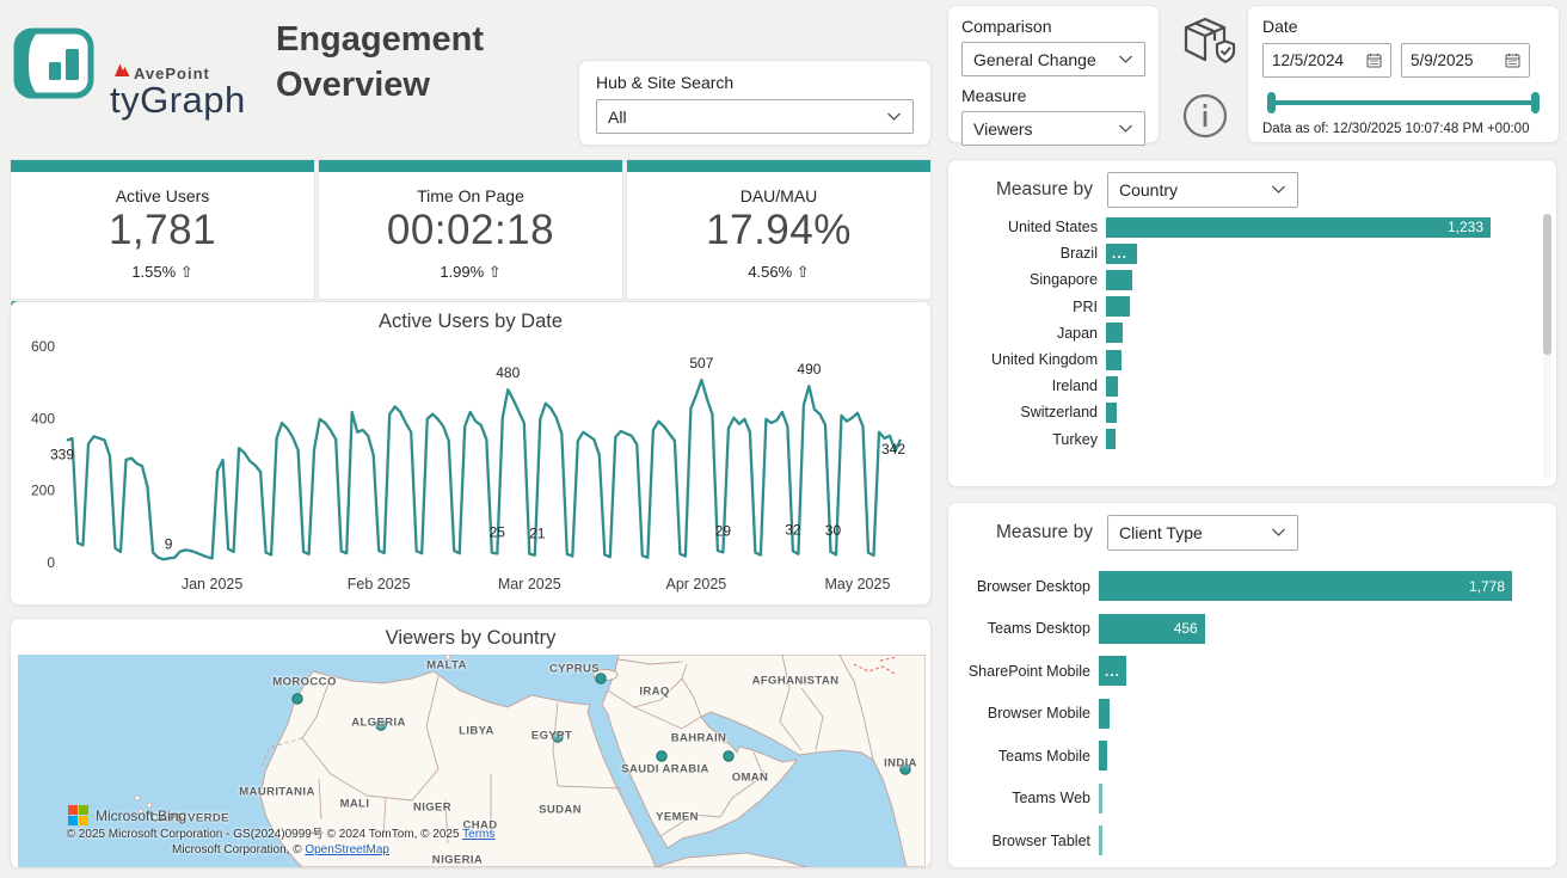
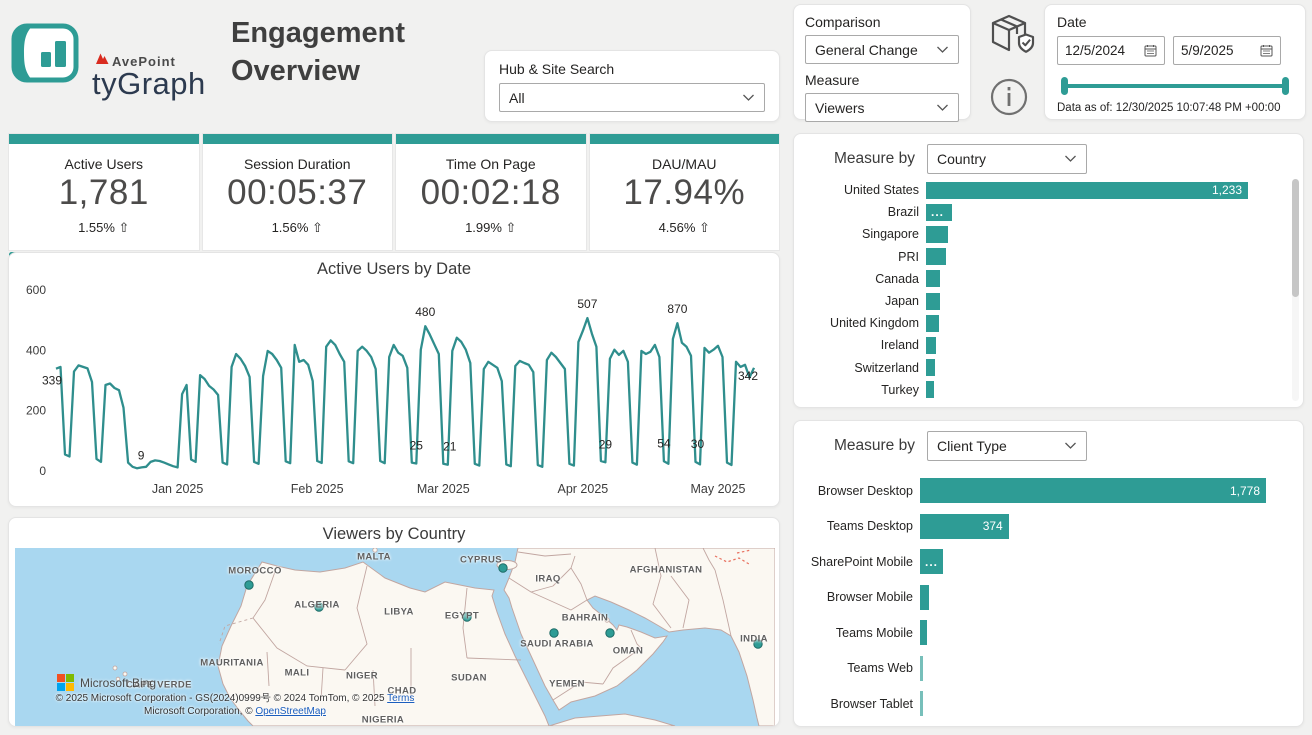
  AvePoint
  tyGraph
  Engagement
  Overview
  Hub & Site Search
  All
  Comparison
  General Change
  Measure
  Viewers
  Date
  12/5/2024
  5/9/2025
  Data as of: 12/30/2025 10:07:48 PM +00:00
  Active Users
  1,781
  1.55% ⇧
+ Session Duration
+ 00:05:37
+ 1.56% ⇧
  Time On Page
  00:02:18
  1.99% ⇧
  DAU/MAU
  17.94%
  4.56% ⇧
  Active Users by Date
  0
  200
  400
  600
  Jan 2025
  Feb 2025
  Mar 2025
  Apr 2025
  May 2025
  339
  9
  25
  480
  21
  507
  29
- 32
+ 54
- 490
+ 870
  30
  342
  Viewers by Country
  MALTA
  CYPRUS
  MOROCCO
  IRAQ
  AFGHANISTAN
  ALGERIA
  LIBYA
  EGYPT
  BAHRAIN
  SAUDI ARABIA
  OMAN
  INDIA
  MAURITANIA
  MALI
  NIGER
  SUDAN
  YEMEN
  CHAD
  CAPE VERDE
  NIGERIA
  Microsoft Bing
  © 2025 Microsoft Corporation - GS(2024)0999号 © 2024 TomTom, © 2025 Terms
  Microsoft Corporation, © OpenStreetMap
  Measure by
  Country
  United States
  1,233
  Brazil
  ...
  Singapore
  PRI
+ Canada
  Japan
  United Kingdom
  Ireland
  Switzerland
  Turkey
  Measure by
  Client Type
  Browser Desktop
  1,778
  Teams Desktop
- 456
+ 374
  SharePoint Mobile
  ...
  Browser Mobile
  Teams Mobile
  Teams Web
  Browser Tablet
